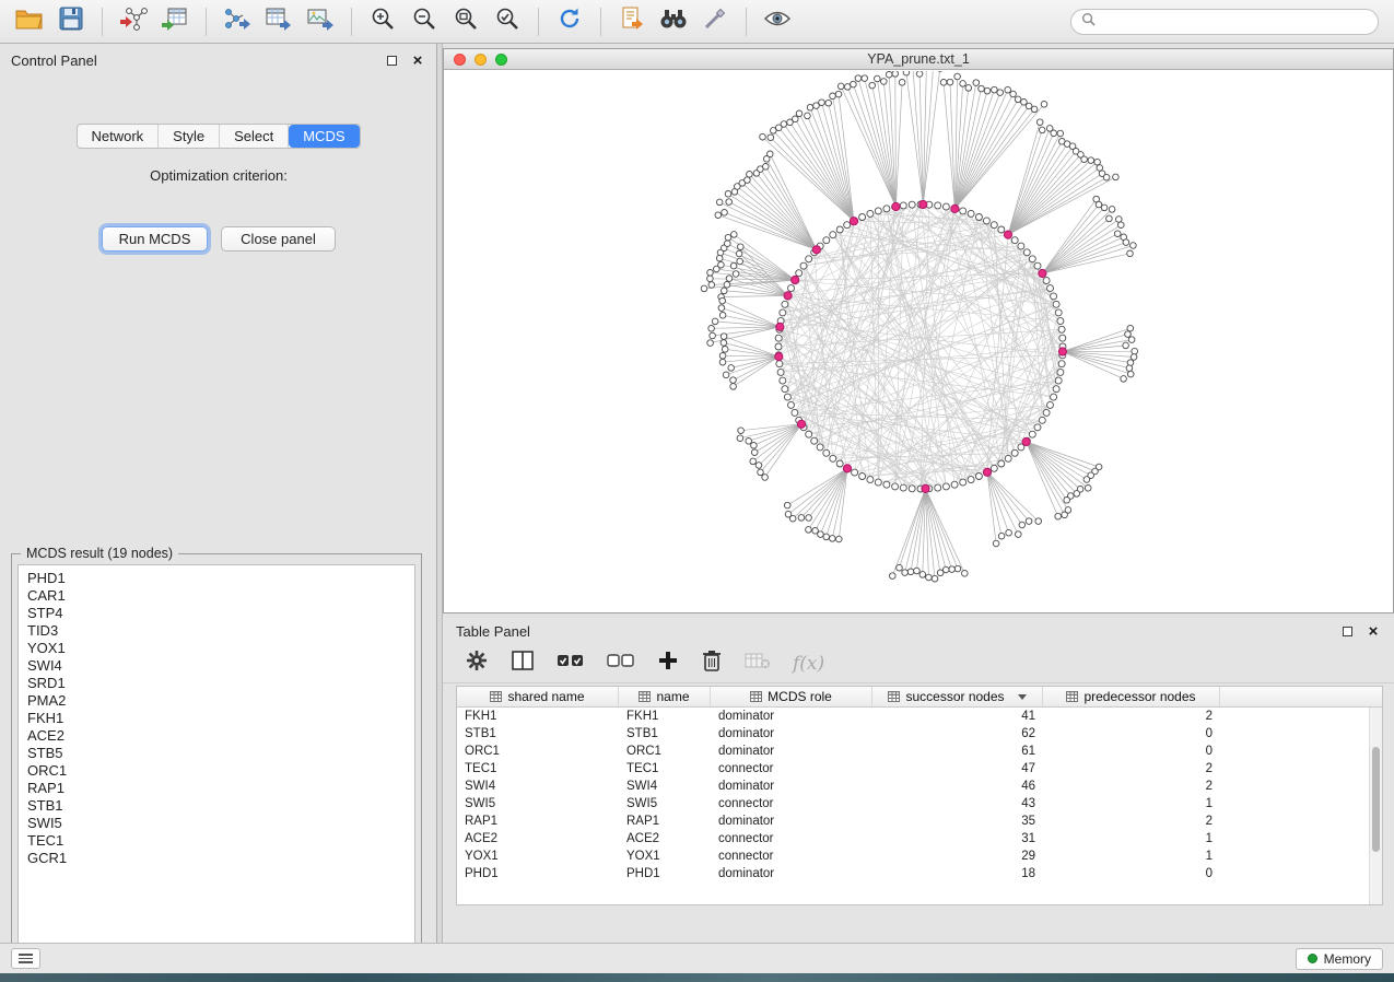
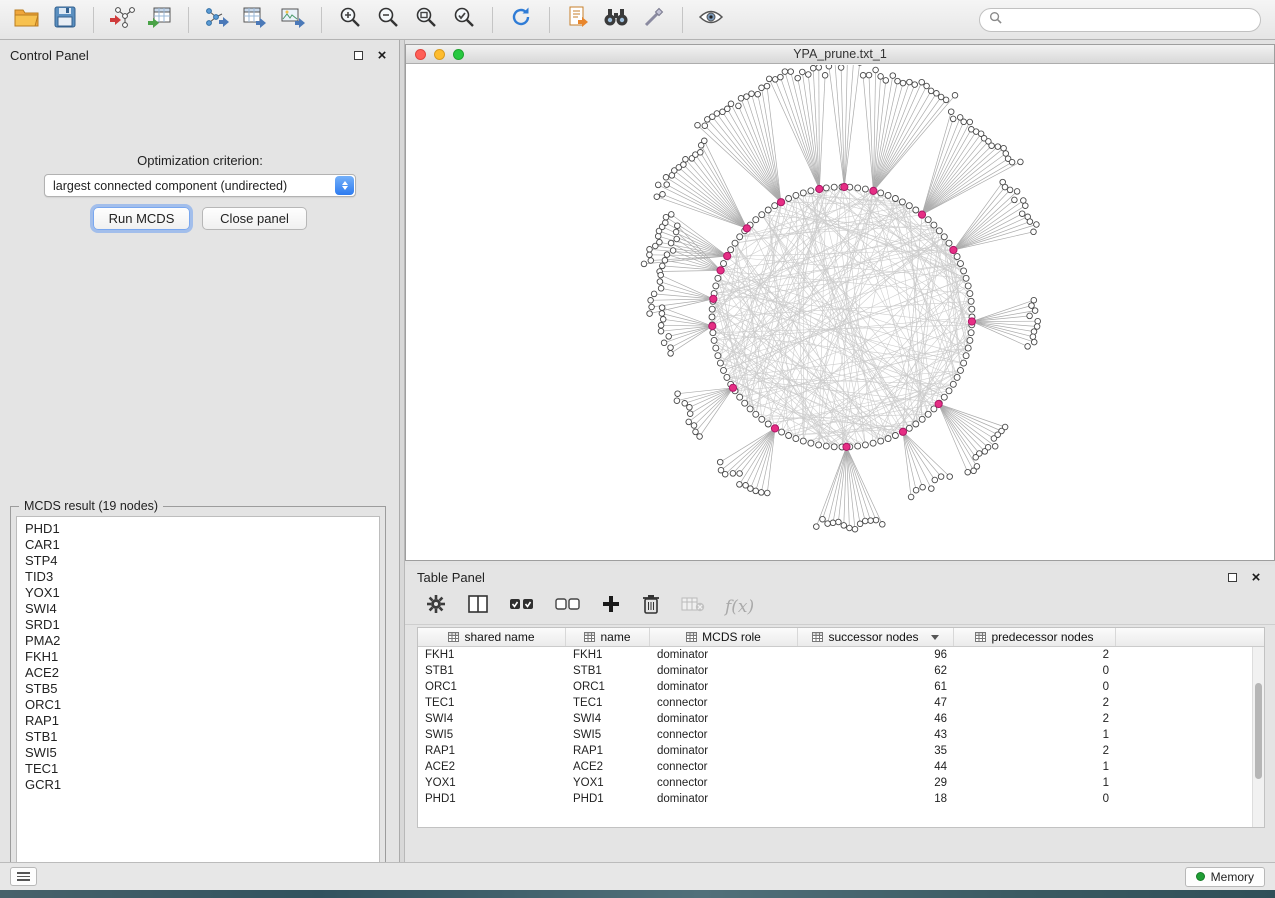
  Control Panel
  ×
- Network
- Style
- Select
- MCDS
  Optimization criterion:
+ largest connected component (undirected)
  Run MCDS
  Close panel
  MCDS result (19 nodes)
  PHD1
  CAR1
  STP4
  TID3
  YOX1
  SWI4
  SRD1
  PMA2
  FKH1
  ACE2
  STB5
  ORC1
  RAP1
  STB1
  SWI5
  TEC1
  GCR1
  YPA_prune.txt_1
  Table Panel
  ×
  f(x)
  shared name
  name
  MCDS role
  successor nodes
  predecessor nodes
  FKH1
  FKH1
  dominator
- 41
+ 96
  2
  STB1
  STB1
  dominator
  62
  0
  ORC1
  ORC1
  dominator
  61
  0
  TEC1
  TEC1
  connector
  47
  2
  SWI4
  SWI4
  dominator
  46
  2
  SWI5
  SWI5
  connector
  43
  1
  RAP1
  RAP1
  dominator
  35
  2
  ACE2
  ACE2
  connector
- 31
+ 44
  1
  YOX1
  YOX1
  connector
  29
  1
  PHD1
  PHD1
  dominator
  18
  0
  Memory
